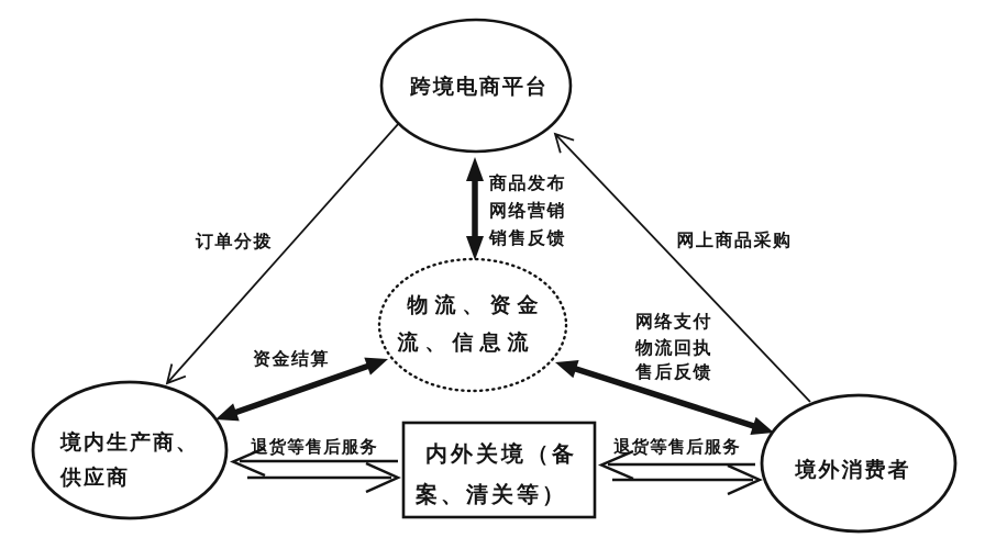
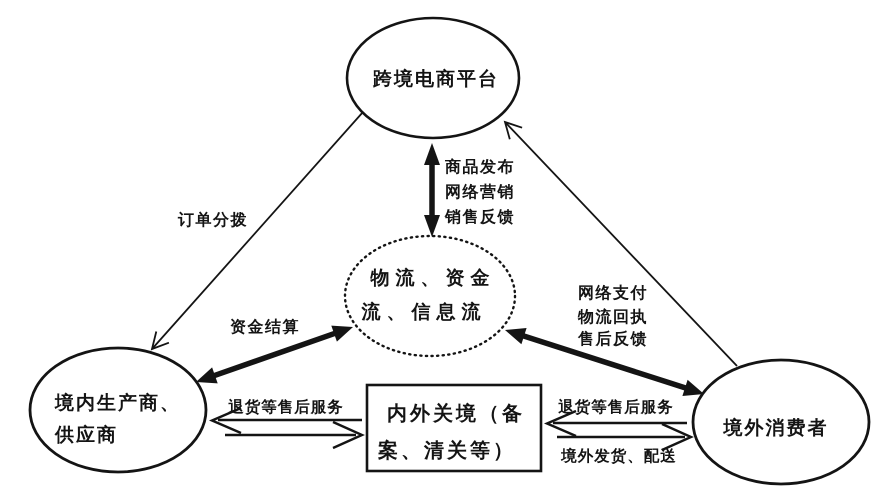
  跨境电商平台
  物流、资金
  流、信息流
  境内生产商、
  供应商
  境外消费者
  内外关境（备
  案、清关等）
  订单分拨
- 网上商品采购
  商品发布
  网络营销
  销售反馈
  资金结算
  网络支付
  物流回执
  售后反馈
  退货等售后服务
  退货等售后服务
+ 境外发货、配送
